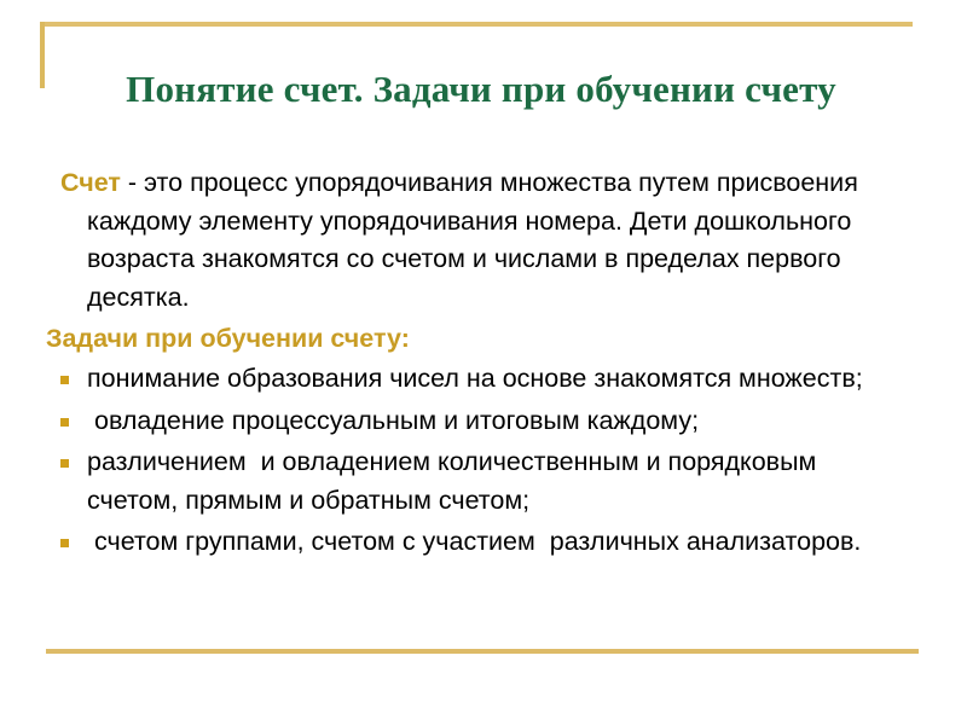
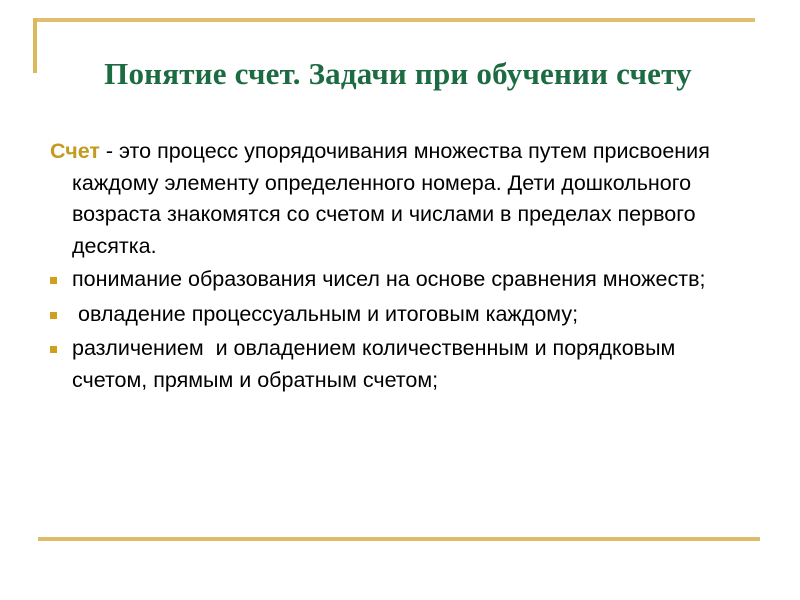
  Понятие счет. Задачи при обучении счету
- Счет - это процесс упорядочивания множества путем присвоения каждому элементу упорядочивания номера. Дети дошкольного возраста знакомятся со счетом и числами в пределах первого десятка.
+ Счет - это процесс упорядочивания множества путем присвоения каждому элементу определенного номера. Дети дошкольного возраста знакомятся со счетом и числами в пределах первого десятка.
- Задачи при обучении счету:
- понимание образования чисел на основе знакомятся множеств;
+ понимание образования чисел на основе сравнения множеств;
  овладение процессуальным и итоговым каждому;
  различением и овладением количественным и порядковым счетом, прямым и обратным счетом;
- счетом группами, счетом с участием различных анализаторов.
